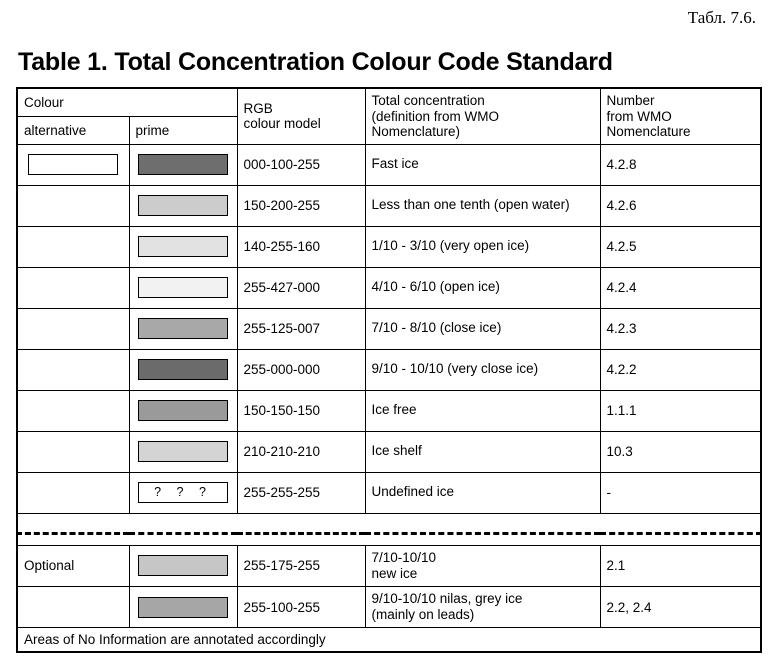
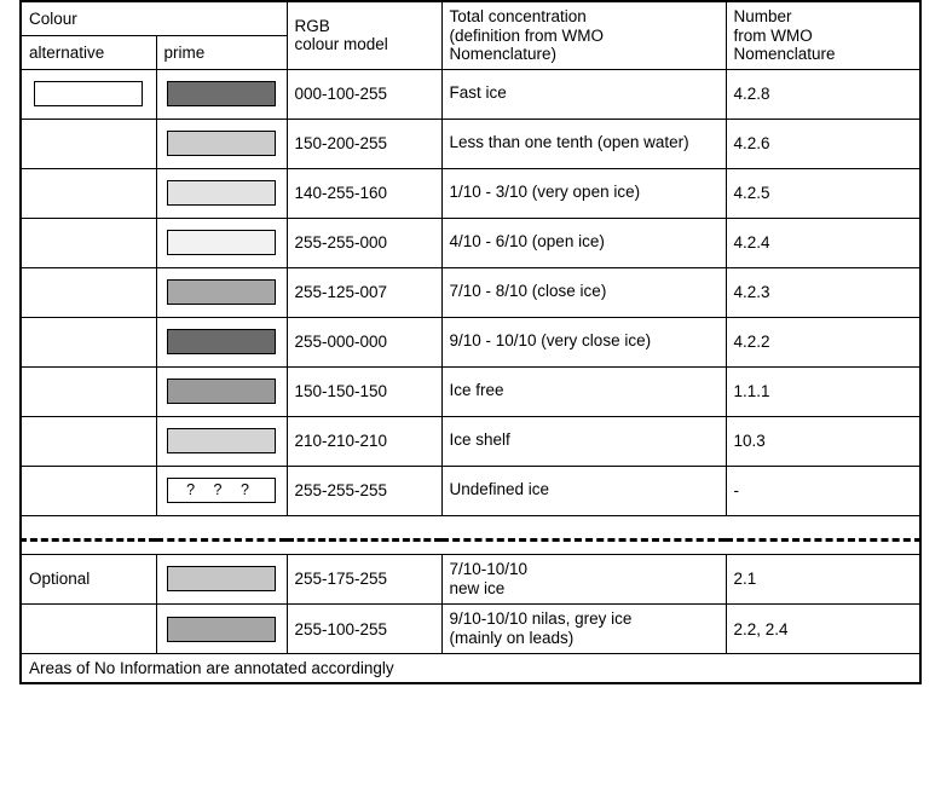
- Табл. 7.6.
- Table 1. Total Concentration Colour Code Standard
  Colour	RGB colour model	Total concentration (definition from WMO Nomenclature)	Number from WMO Nomenclature
  alternative	prime
  		000-100-255	Fast ice	4.2.8
  		150-200-255	Less than one tenth (open water)	4.2.6
  		140-255-160	1/10 - 3/10 (very open ice)	4.2.5
- 		255-427-000	4/10 - 6/10 (open ice)	4.2.4
+ 		255-255-000	4/10 - 6/10 (open ice)	4.2.4
  		255-125-007	7/10 - 8/10 (close ice)	4.2.3
  		255-000-000	9/10 - 10/10 (very close ice)	4.2.2
  		150-150-150	Ice free	1.1.1
  		210-210-210	Ice shelf	10.3
  	? ? ?	255-255-255	Undefined ice	-
  Optional		255-175-255	7/10-10/10 new ice	2.1
  		255-100-255	9/10-10/10 nilas, grey ice (mainly on leads)	2.2, 2.4
  Areas of No Information are annotated accordingly
